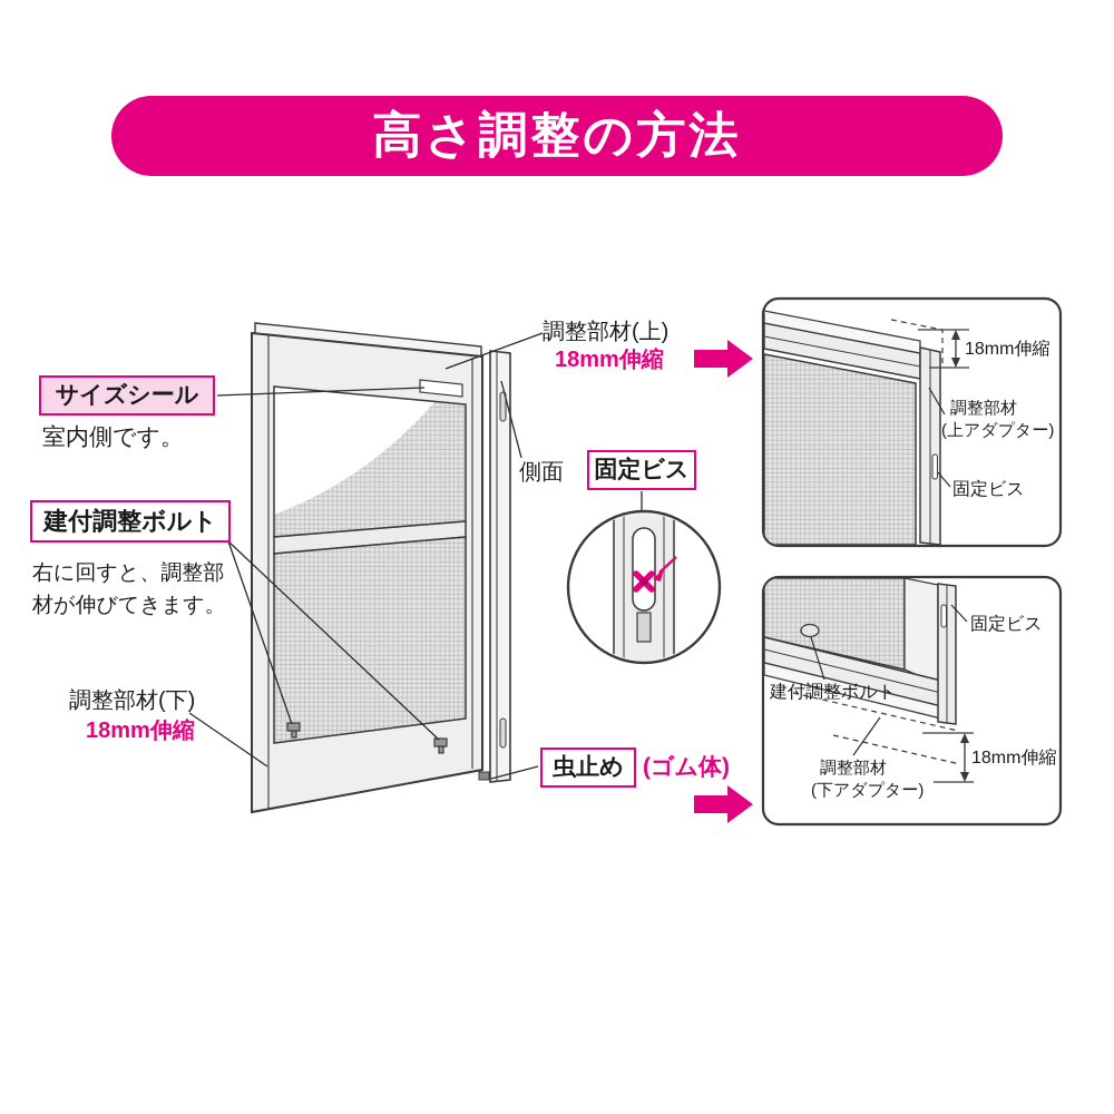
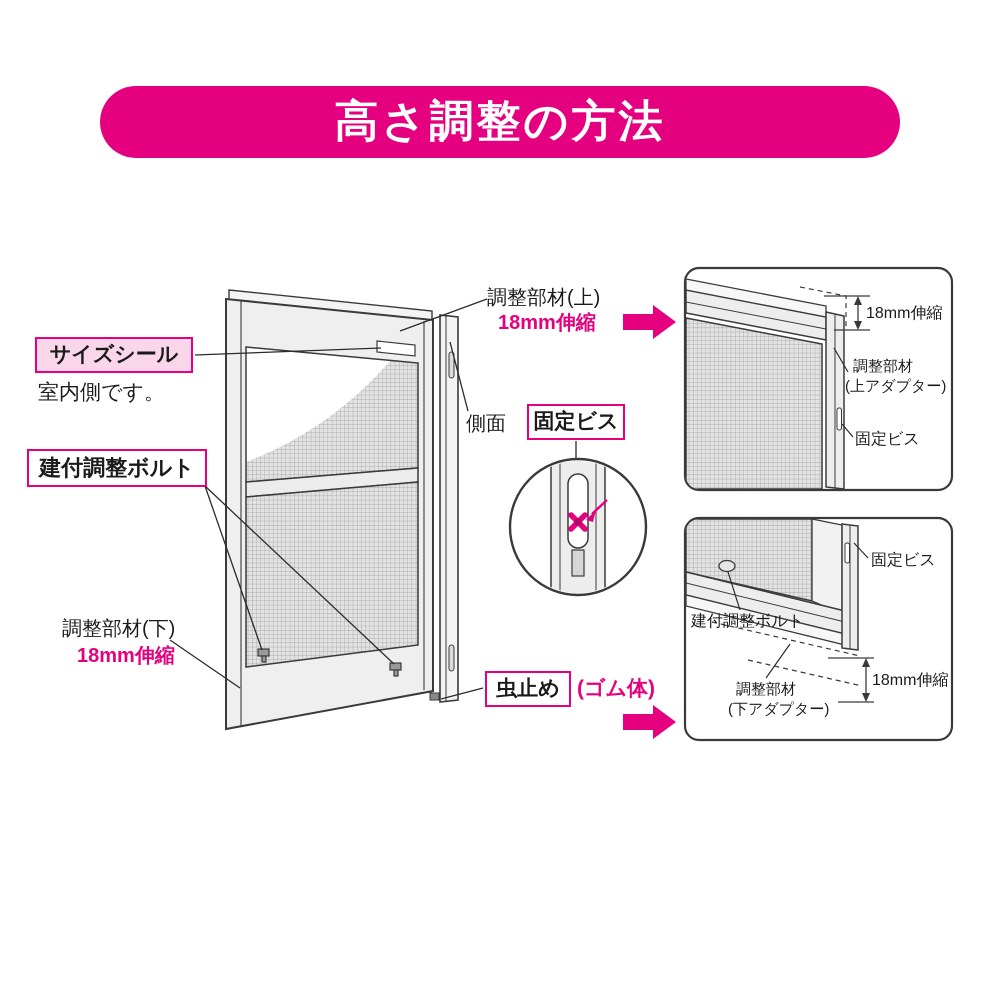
  高さ調整の方法
  サイズシール
  室内側です。
  建付調整ボルト
- 右に回すと、調整部材が伸びてきます。
  調整部材(下)
  18mm伸縮
  調整部材(上)
  18mm伸縮
  側面
  固定ビス
  虫止め
  (ゴム体)
  18mm伸縮
  調整部材
  (上アダプター)
  固定ビス
  固定ビス
  建付調整ボルト
  調整部材
  (下アダプター)
  18mm伸縮
